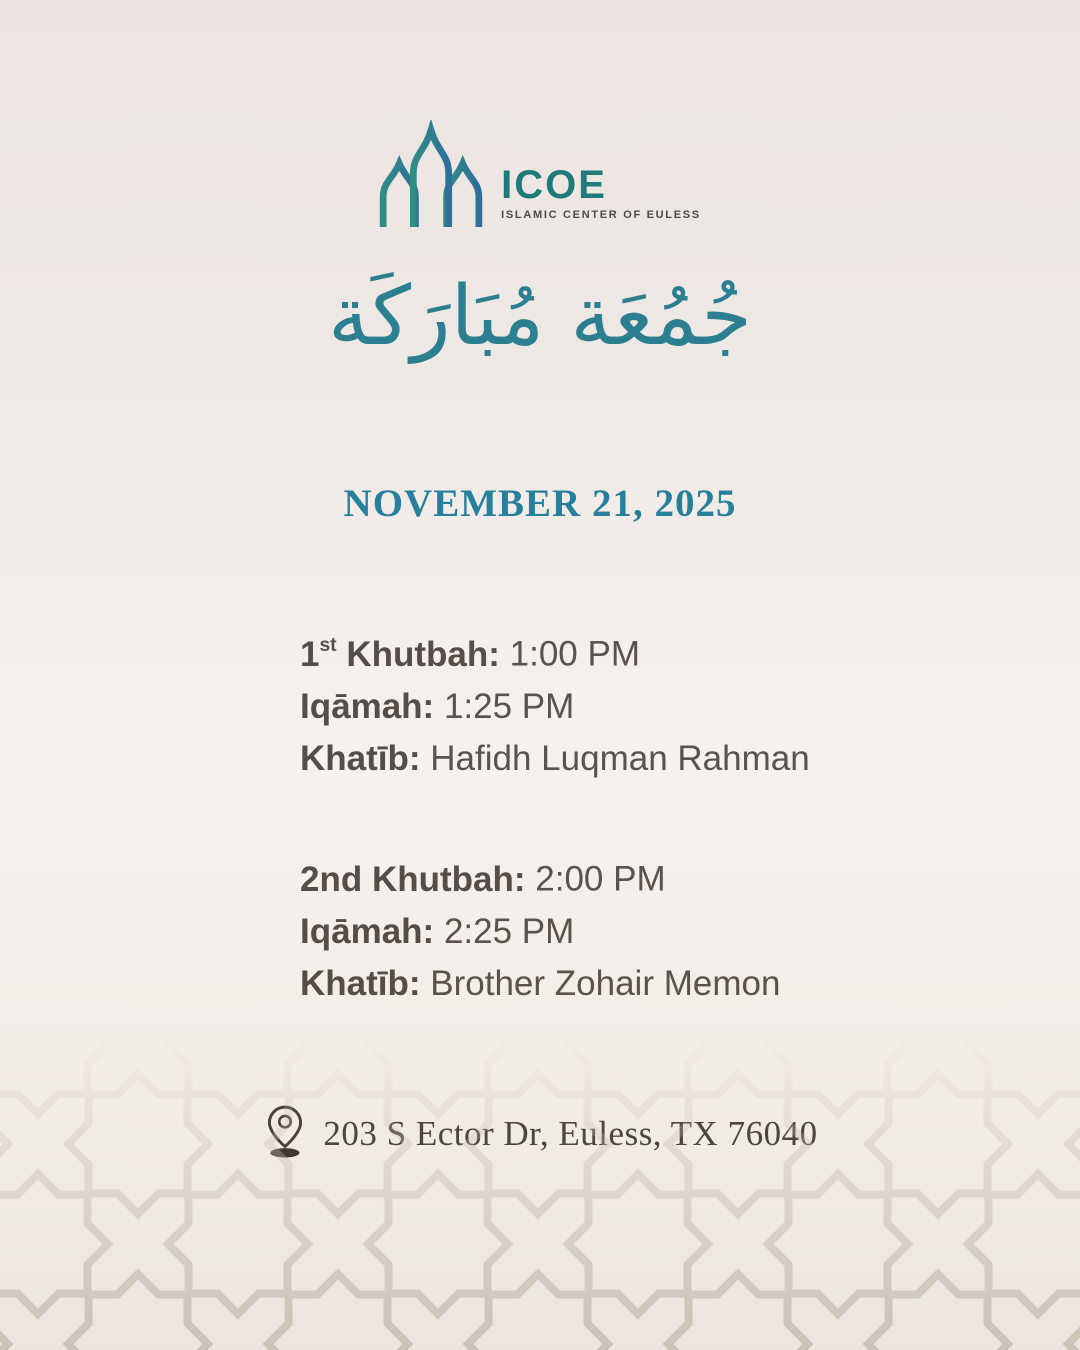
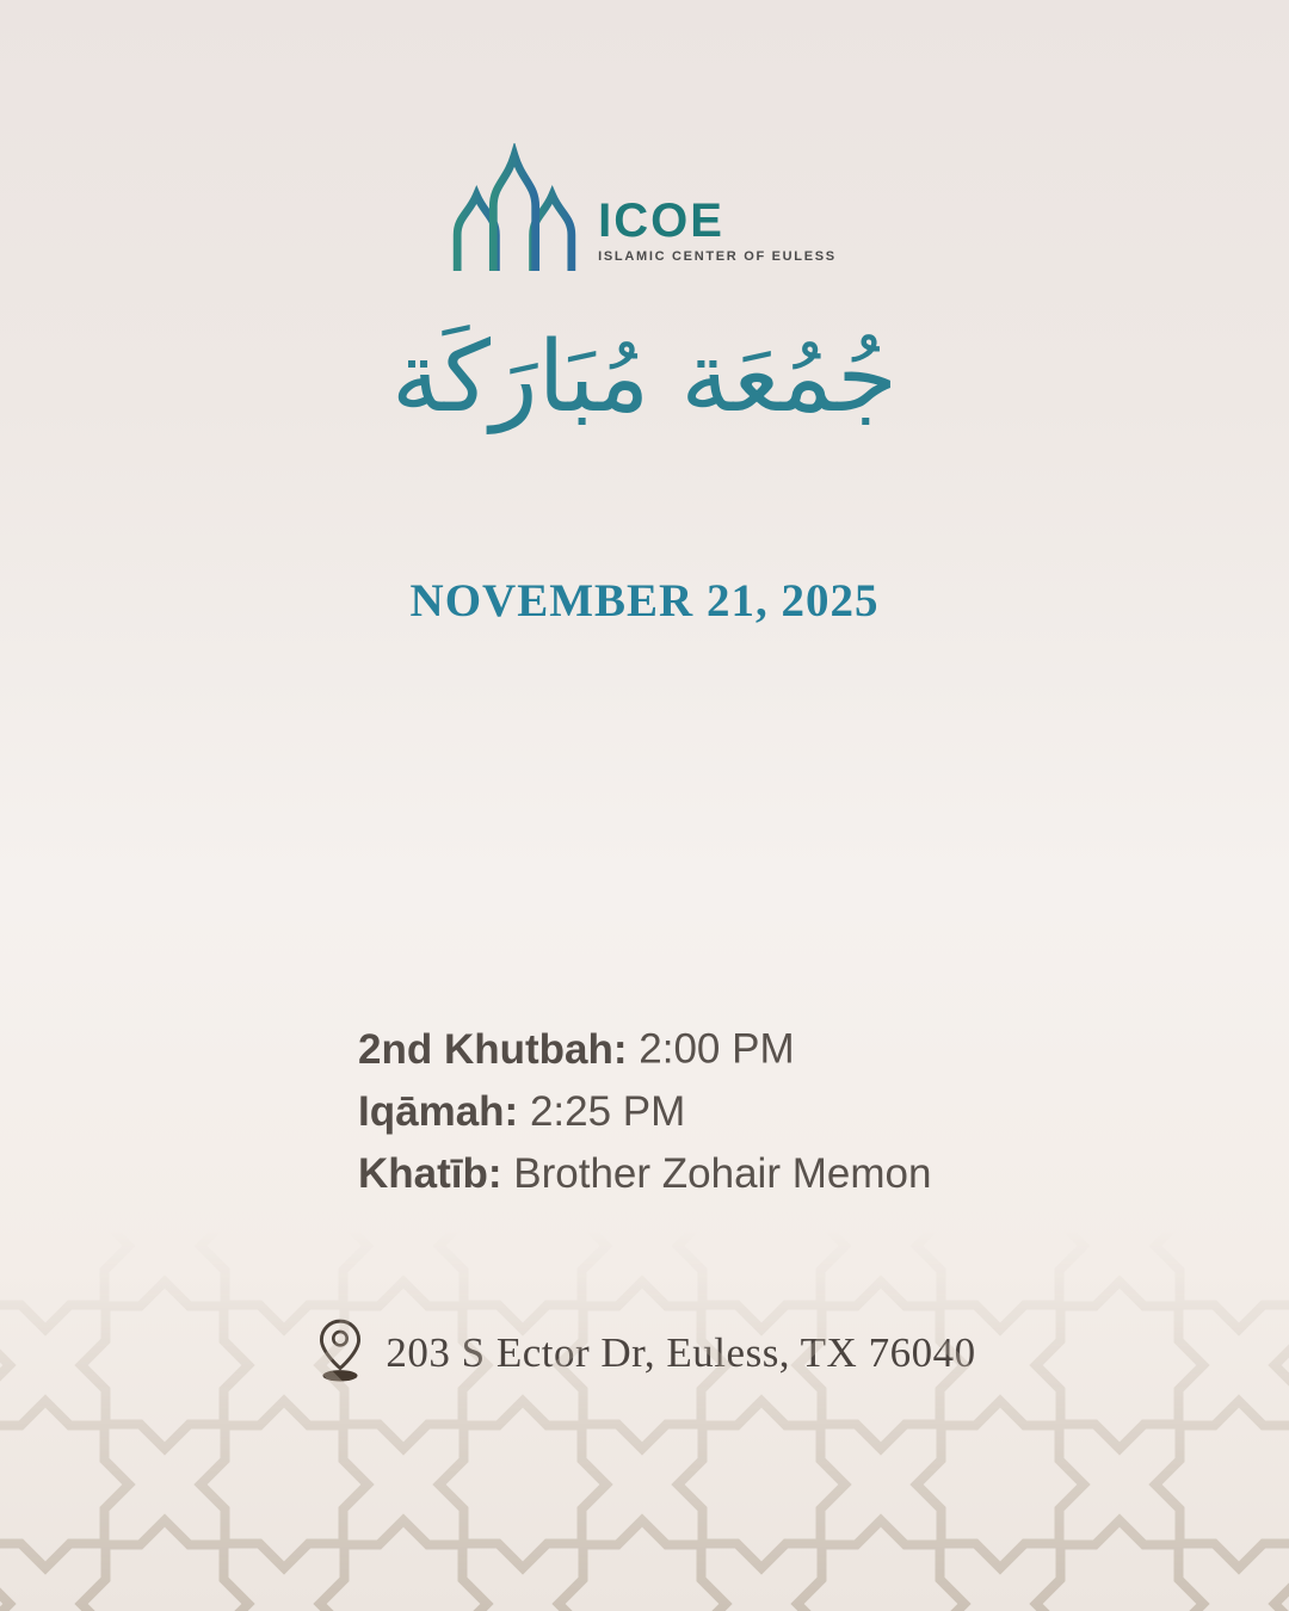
  ICOE
  ISLAMIC CENTER OF EULESS
  جُمُعَة مُبَارَكَة
  NOVEMBER 21, 2025
- 1st Khutbah: 1:00 PM
- Iqāmah: 1:25 PM
- Khatīb: Hafidh Luqman Rahman
  2nd Khutbah: 2:00 PM
  Iqāmah: 2:25 PM
  Khatīb: Brother Zohair Memon
